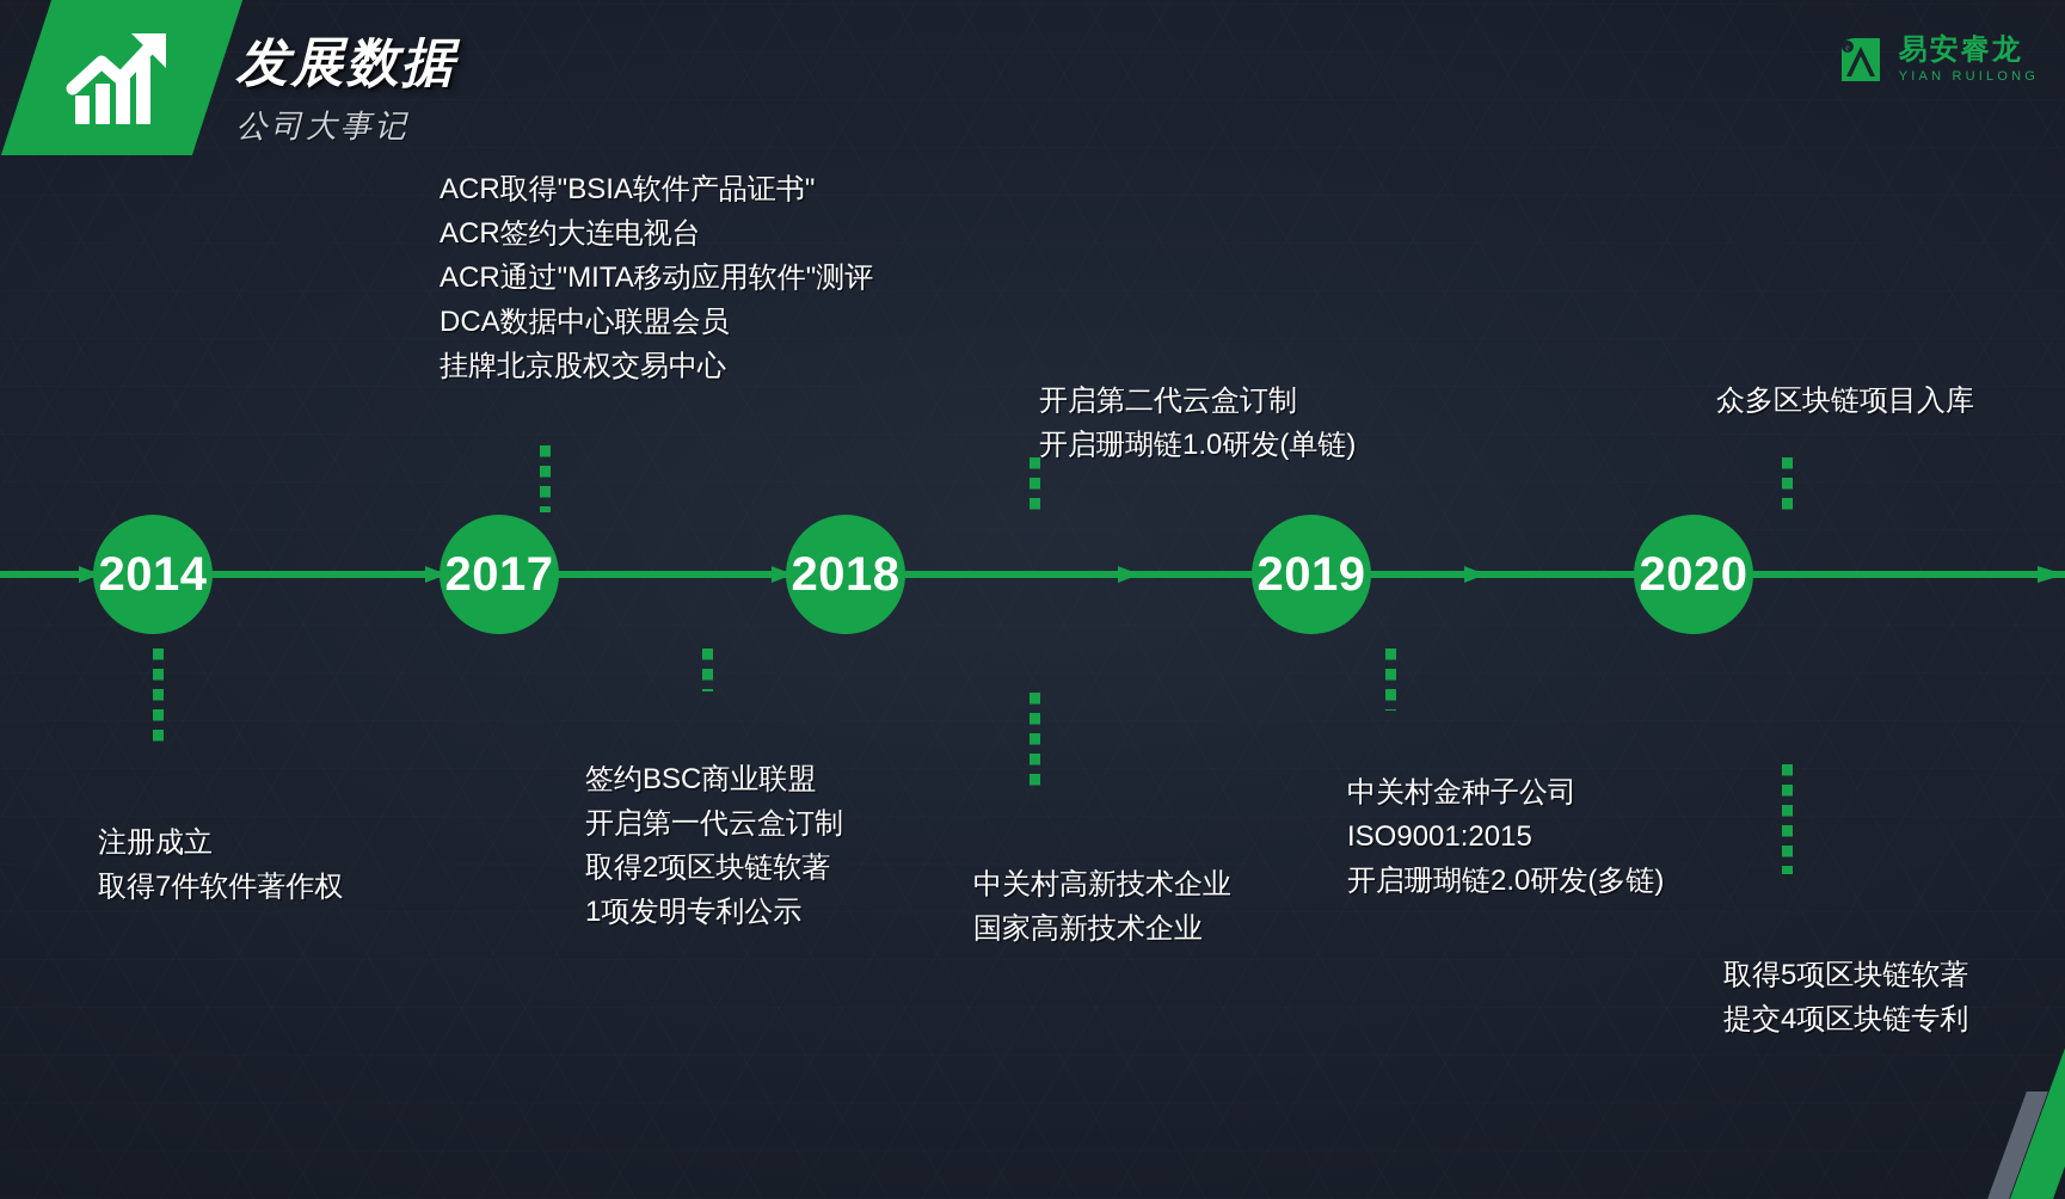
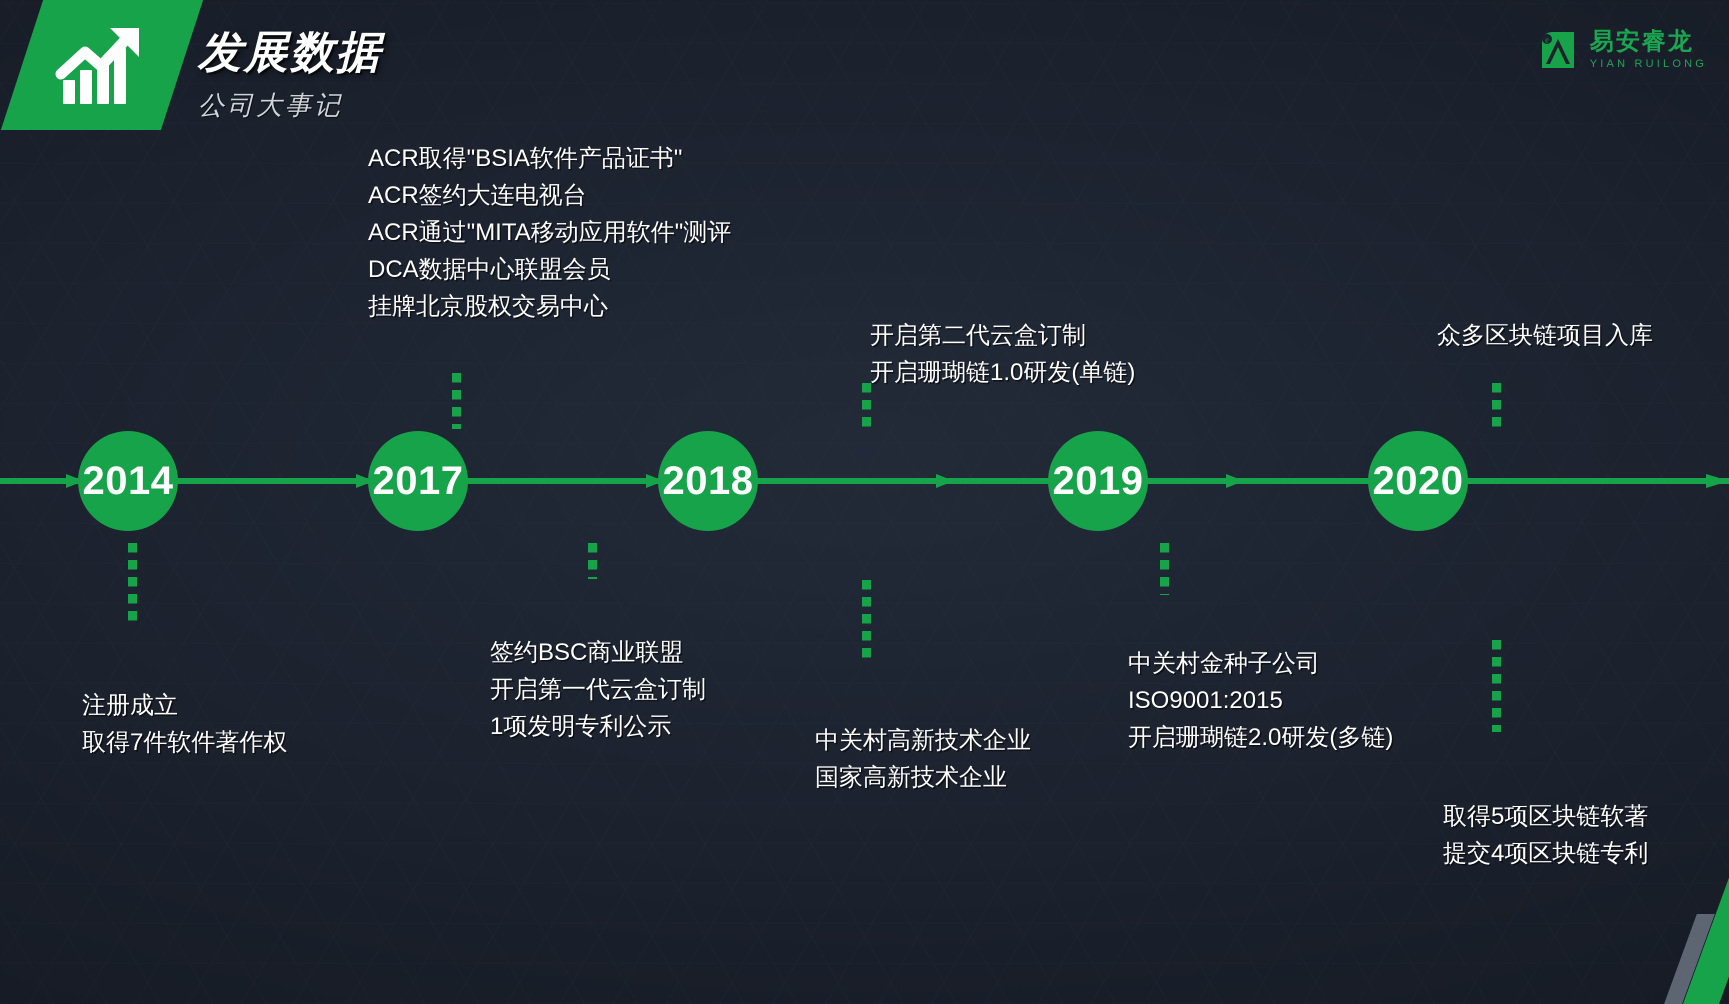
  发展数据
  公司大事记
  e
  易安睿龙
  YIAN RUILONG
  2014
  2017
  2018
  2019
  2020
  ACR取得"BSIA软件产品证书"
  ACR签约大连电视台
  ACR通过"MITA移动应用软件"测评
  DCA数据中心联盟会员
  挂牌北京股权交易中心
  开启第二代云盒订制
  开启珊瑚链1.0研发(单链)
  众多区块链项目入库
  注册成立
  取得7件软件著作权
  签约BSC商业联盟
  开启第一代云盒订制
- 取得2项区块链软著
  1项发明专利公示
  中关村高新技术企业
  国家高新技术企业
  中关村金种子公司
  ISO9001:2015
  开启珊瑚链2.0研发(多链)
  取得5项区块链软著
  提交4项区块链专利
